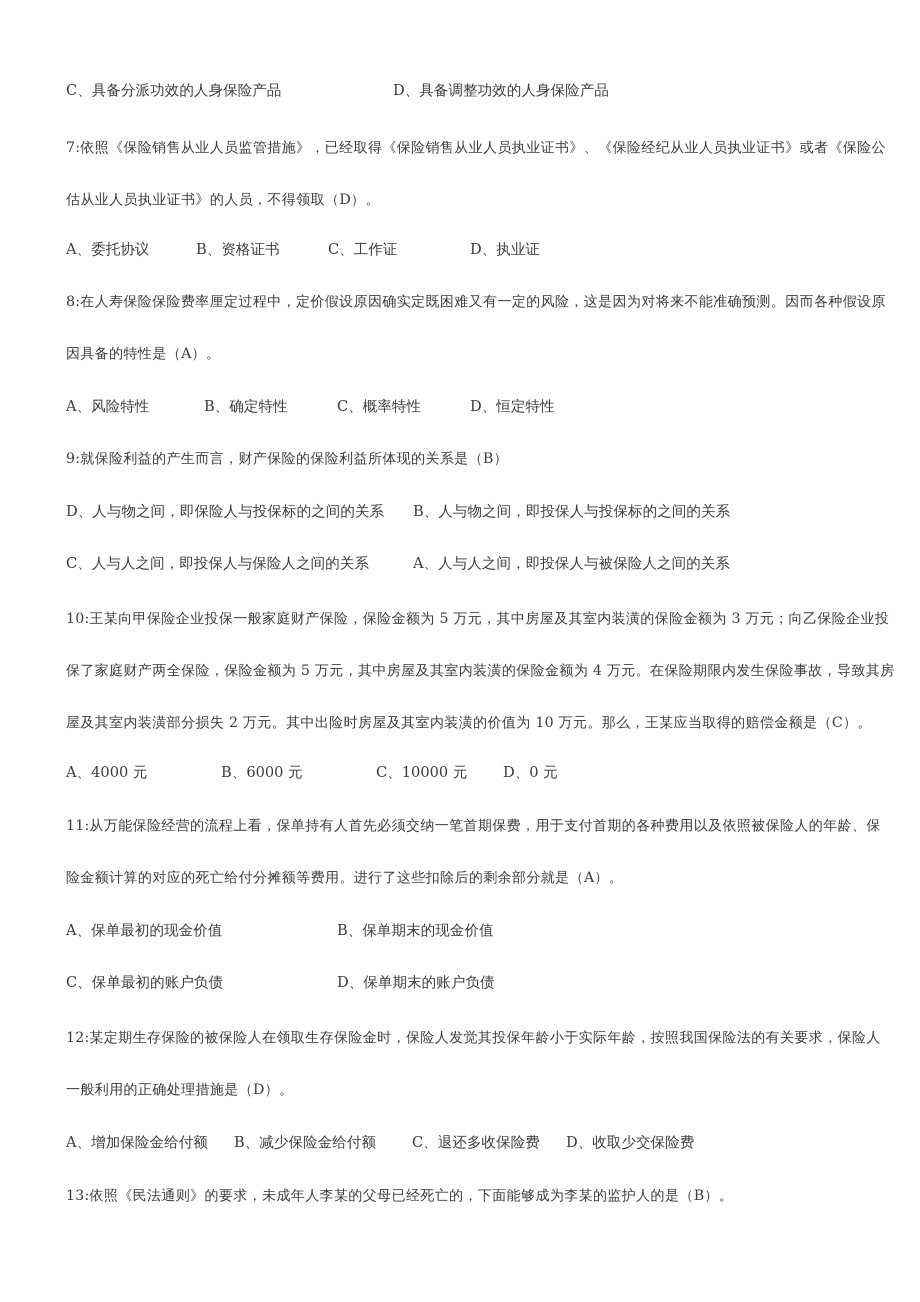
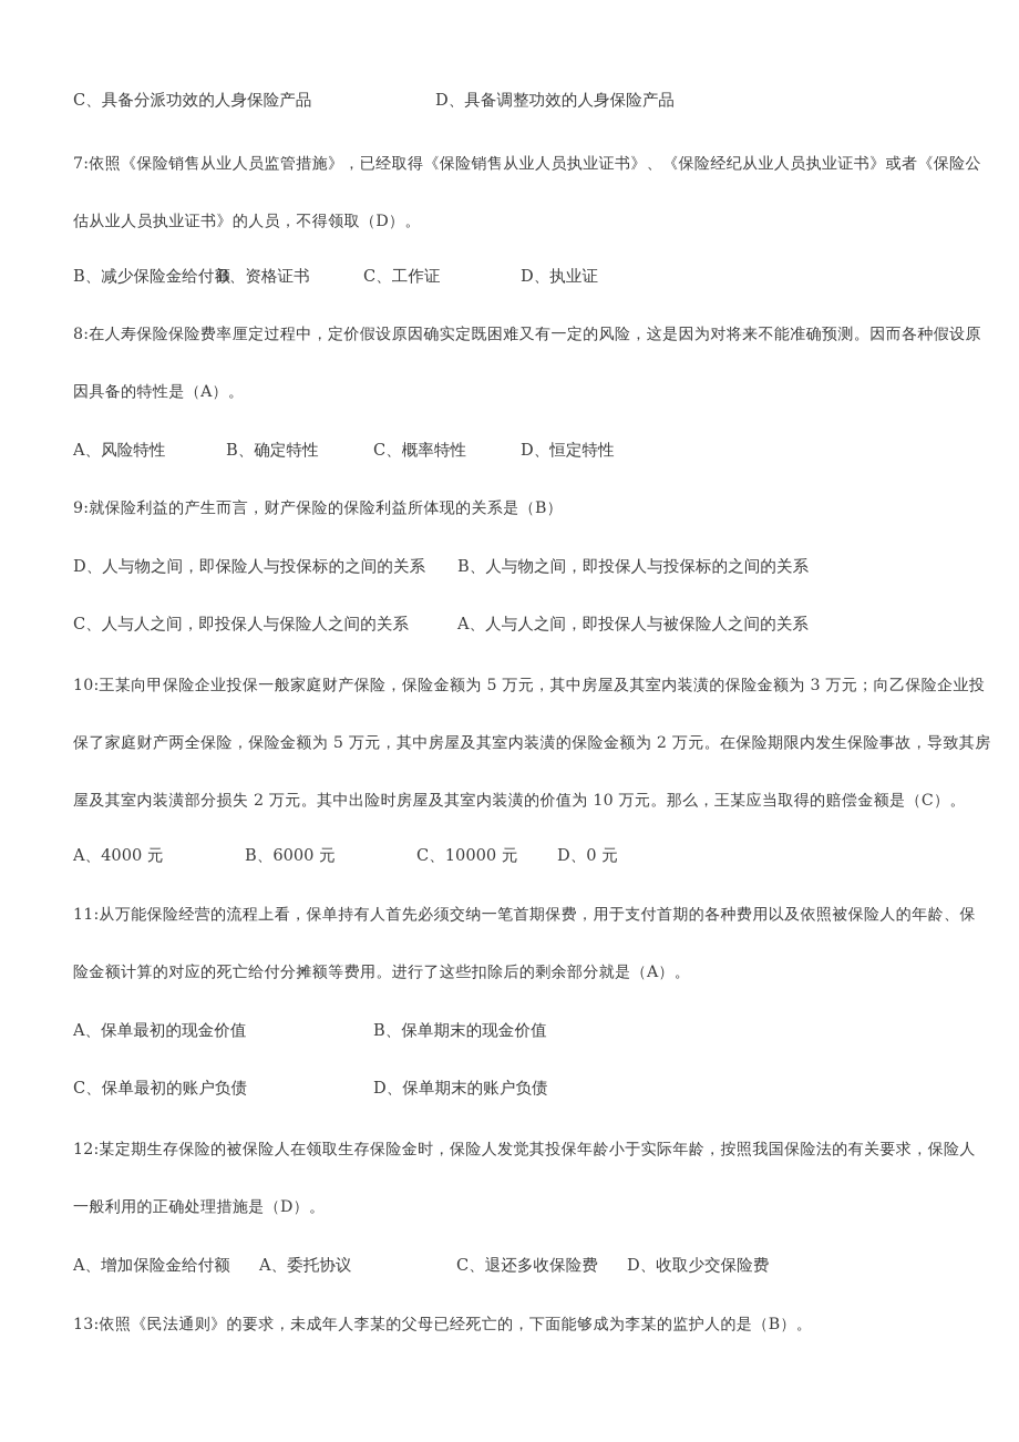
  C、具备分派功效的人身保险产品
  D、具备调整功效的人身保险产品
  7:依照《保险销售从业人员监管措施》，已经取得《保险销售从业人员执业证书》、《保险经纪从业人员执业证书》或者《保险公
  估从业人员执业证书》的人员，不得领取（D）。
- A、委托协议
+ B、减少保险金给付额
  B、资格证书
  C、工作证
  D、执业证
  8:在人寿保险保险费率厘定过程中，定价假设原因确实定既困难又有一定的风险，这是因为对将来不能准确预测。因而各种假设原
  因具备的特性是（A）。
  A、风险特性
  B、确定特性
  C、概率特性
  D、恒定特性
  9:就保险利益的产生而言，财产保险的保险利益所体现的关系是（B）
  D、人与物之间，即保险人与投保标的之间的关系
  B、人与物之间，即投保人与投保标的之间的关系
  C、人与人之间，即投保人与保险人之间的关系
  A、人与人之间，即投保人与被保险人之间的关系
  10:王某向甲保险企业投保一般家庭财产保险，保险金额为 5 万元，其中房屋及其室内装潢的保险金额为 3 万元；向乙保险企业投
- 保了家庭财产两全保险，保险金额为 5 万元，其中房屋及其室内装潢的保险金额为 4 万元。在保险期限内发生保险事故，导致其房
+ 保了家庭财产两全保险，保险金额为 5 万元，其中房屋及其室内装潢的保险金额为 2 万元。在保险期限内发生保险事故，导致其房
  屋及其室内装潢部分损失 2 万元。其中出险时房屋及其室内装潢的价值为 10 万元。那么，王某应当取得的赔偿金额是（C）。
  A、4000 元
  B、6000 元
  C、10000 元
  D、0 元
  11:从万能保险经营的流程上看，保单持有人首先必须交纳一笔首期保费，用于支付首期的各种费用以及依照被保险人的年龄、保
  险金额计算的对应的死亡给付分摊额等费用。进行了这些扣除后的剩余部分就是（A）。
  A、保单最初的现金价值
  B、保单期末的现金价值
  C、保单最初的账户负债
  D、保单期末的账户负债
  12:某定期生存保险的被保险人在领取生存保险金时，保险人发觉其投保年龄小于实际年龄，按照我国保险法的有关要求，保险人
  一般利用的正确处理措施是（D）。
  A、增加保险金给付额
- B、减少保险金给付额
+ A、委托协议
  C、退还多收保险费
  D、收取少交保险费
  13:依照《民法通则》的要求，未成年人李某的父母已经死亡的，下面能够成为李某的监护人的是（B）。
